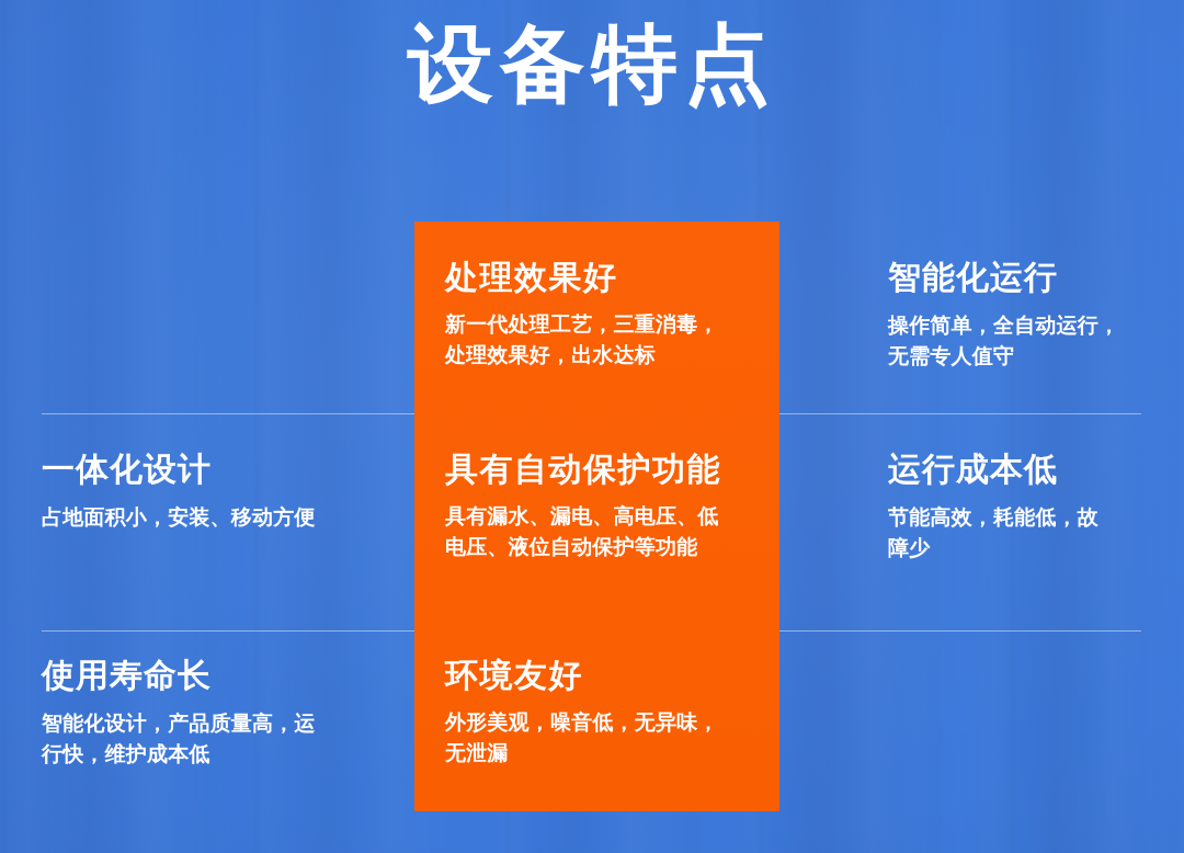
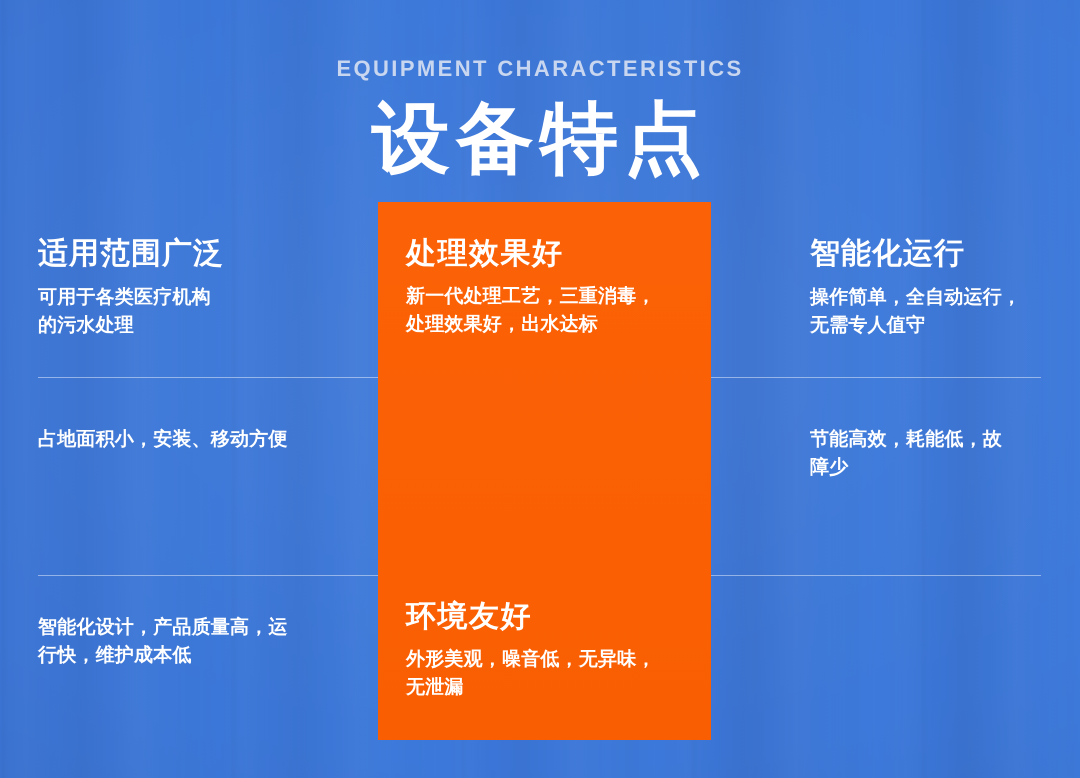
+ EQUIPMENT CHARACTERISTICS
  设备特点
+ 适用范围广泛
+ 可用于各类医疗机构
+ 的污水处理
  处理效果好
  新一代处理工艺，三重消毒，
  处理效果好，出水达标
  智能化运行
  操作简单，全自动运行，
  无需专人值守
- 一体化设计
  占地面积小，安装、移动方便
- 具有自动保护功能
- 具有漏水、漏电、高电压、低
- 电压、液位自动保护等功能
- 运行成本低
  节能高效，耗能低，故
  障少
- 使用寿命长
  智能化设计，产品质量高，运
  行快，维护成本低
  环境友好
  外形美观，噪音低，无异味，
  无泄漏
